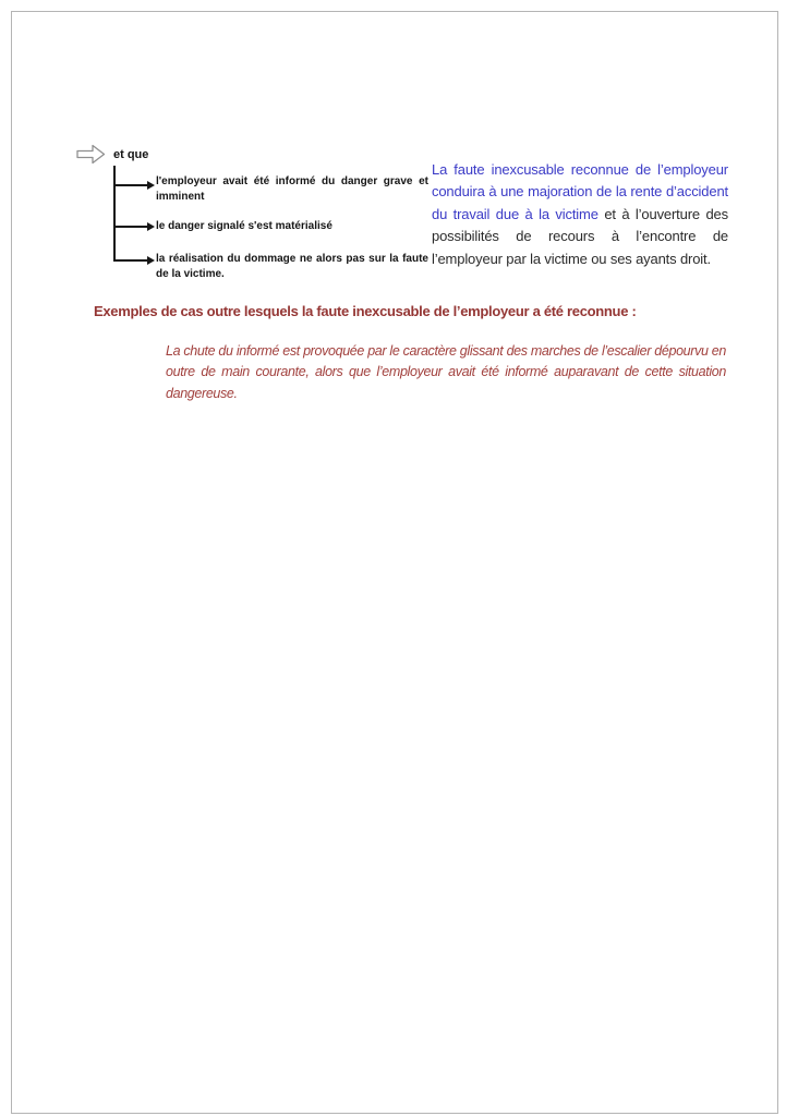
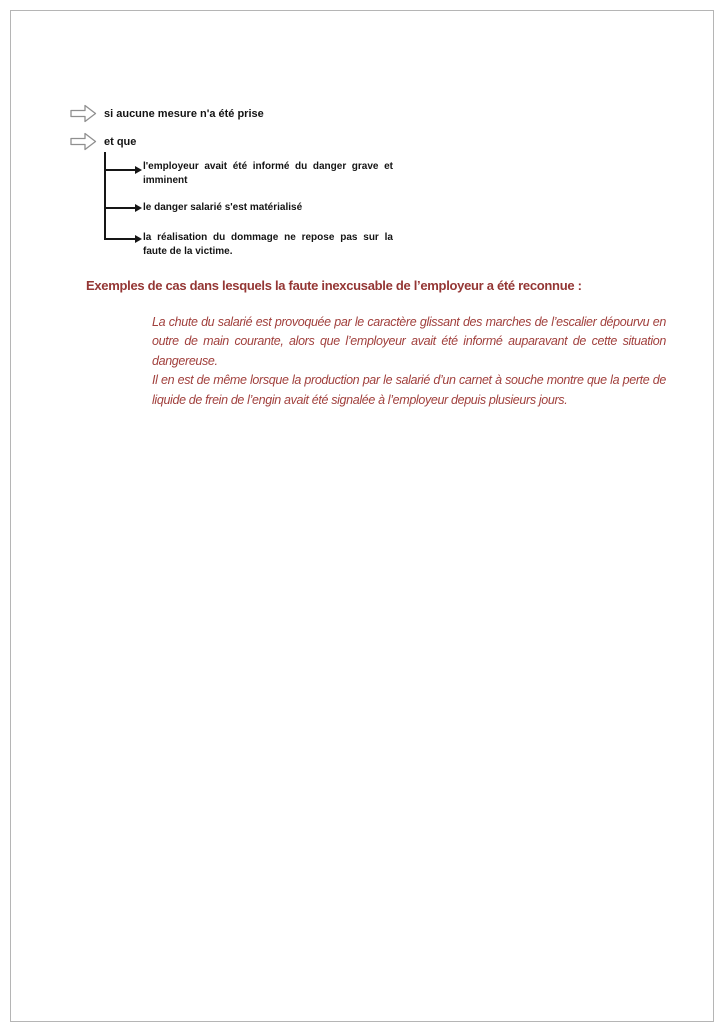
+ si aucune mesure n'a été prise
  et que
  l'employeur avait été informé du danger grave et imminent
- le danger signalé s'est matérialisé
+ le danger salarié s'est matérialisé
- la réalisation du dommage ne alors pas sur la faute de la victime.
+ la réalisation du dommage ne repose pas sur la faute de la victime.
- La faute inexcusable reconnue de l’employeur conduira à une majoration de la rente d’accident du travail due à la victime et à l’ouverture des possibilités de recours à l’encontre de l’employeur par la victime ou ses ayants droit.
- Exemples de cas outre lesquels la faute inexcusable de l’employeur a été reconnue :
+ Exemples de cas dans lesquels la faute inexcusable de l’employeur a été reconnue :
- La chute du informé est provoquée par le caractère glissant des marches de l’escalier dépourvu en outre de main courante, alors que l’employeur avait été informé auparavant de cette situation dangereuse.
+ La chute du salarié est provoquée par le caractère glissant des marches de l’escalier dépourvu en outre de main courante, alors que l’employeur avait été informé auparavant de cette situation dangereuse.
+ Il en est de même lorsque la production par le salarié d’un carnet à souche montre que la perte de liquide de frein de l’engin avait été signalée à l’employeur depuis plusieurs jours.
